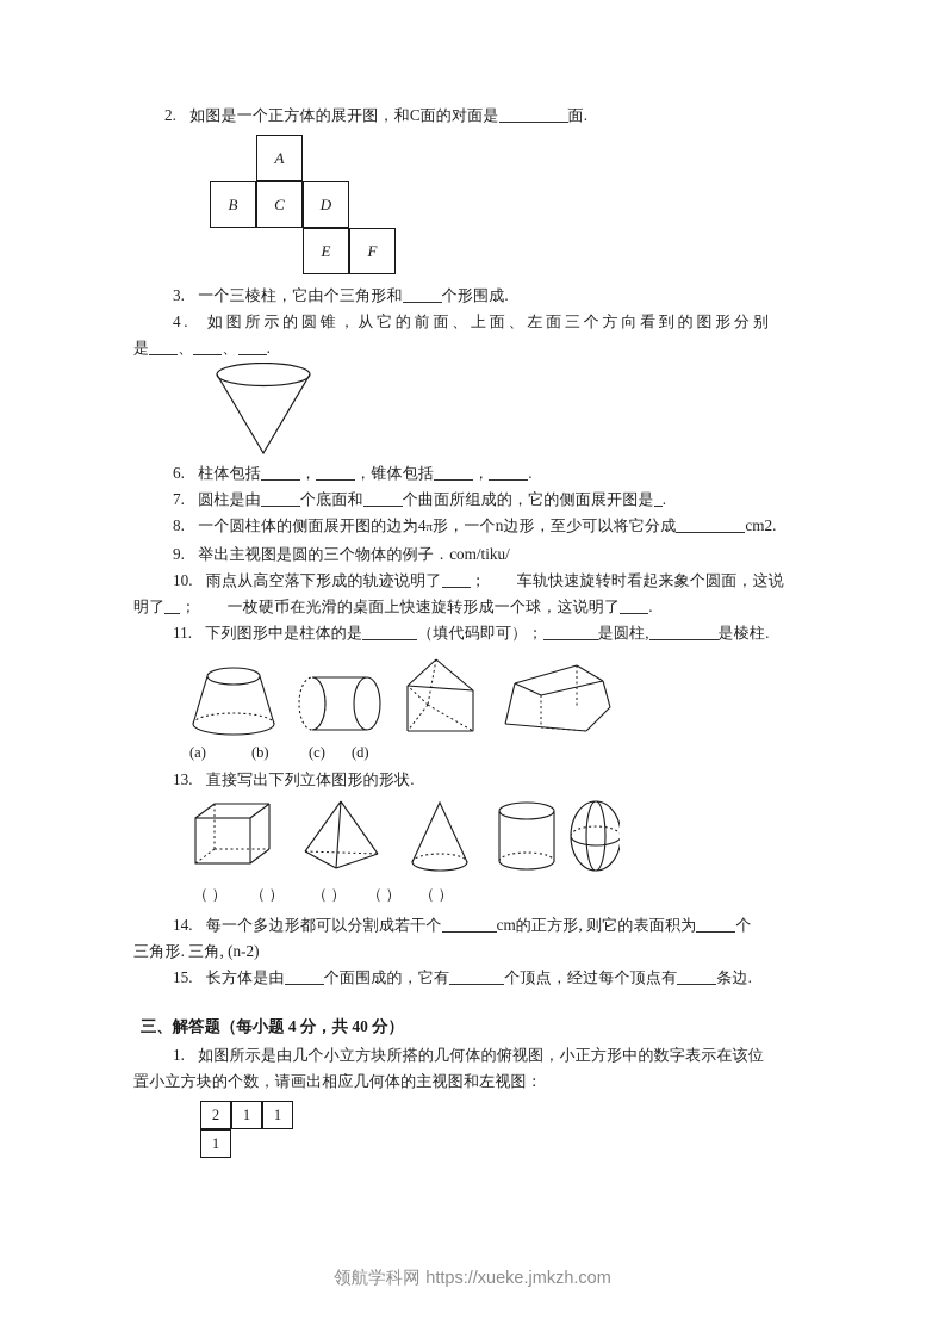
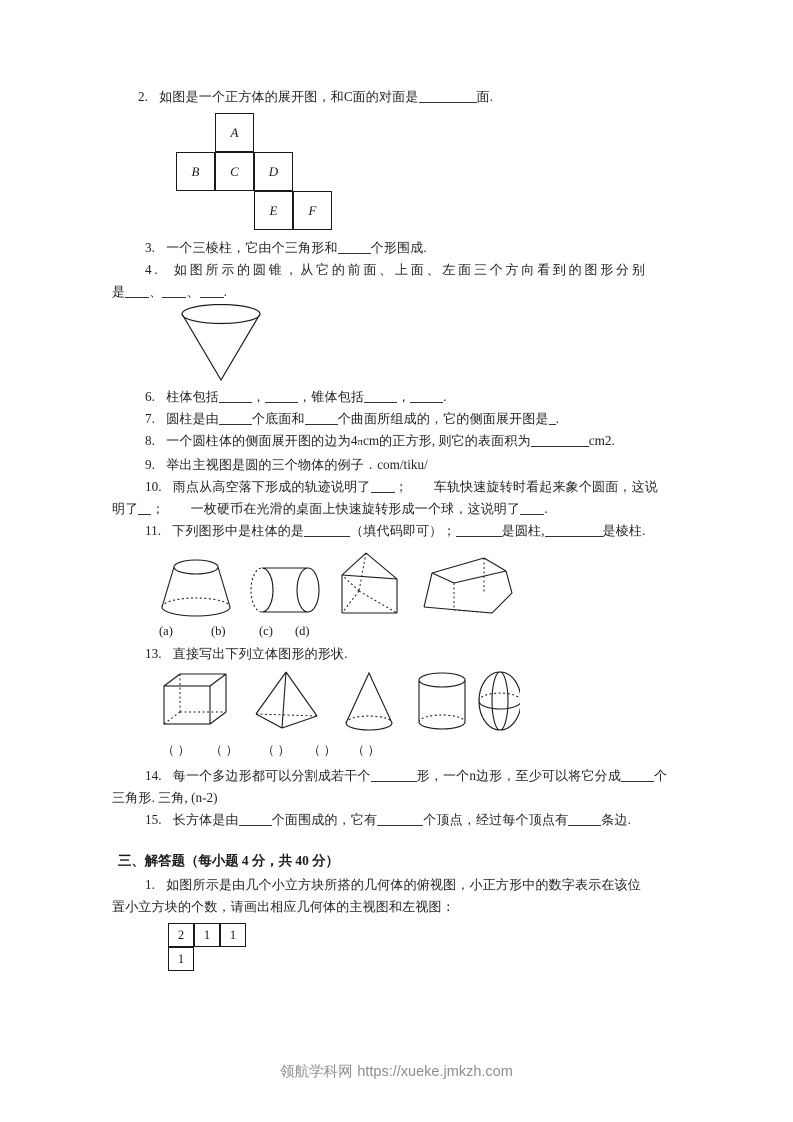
  2. 如图是一个正方体的展开图，和C面的对面是 面.
  A
  B
  C
  D
  E
  F
  3. 一个三棱柱，它由个三角形和 个形围成.
  4. 如图所示的圆锥，从它的前面、上面、左面三个方向看到的图形分别
  是 、 、 .
  6. 柱体包括 ， ，锥体包括 ， .
  7. 圆柱是由 个底面和 个曲面所组成的，它的侧面展开图是 .
- 8. 一个圆柱体的侧面展开图的边为4π形，一个n边形，至少可以将它分成 cm2.
+ 8. 一个圆柱体的侧面展开图的边为4πcm的正方形, 则它的表面积为 cm2.
  9. 举出主视图是圆的三个物体的例子．com/tiku/
  10. 雨点从高空落下形成的轨迹说明了 ； 车轨快速旋转时看起来象个圆面，这说
  明了 ； 一枚硬币在光滑的桌面上快速旋转形成一个球，这说明了 .
  11. 下列图形中是柱体的是 （填代码即可）； 是圆柱, 是棱柱.
  (a) (b) (c) (d)
  13. 直接写出下列立体图形的形状.
  （ ） （ ） （ ） （ ） （ ）
- 14. 每一个多边形都可以分割成若干个 cm的正方形, 则它的表面积为 个
+ 14. 每一个多边形都可以分割成若干个 形，一个n边形，至少可以将它分成 个
  三角形. 三角, (n-2)
  15. 长方体是由 个面围成的，它有 个顶点，经过每个顶点有 条边.
  三、解答题（每小题 4 分，共 40 分）
  1. 如图所示是由几个小立方块所搭的几何体的俯视图，小正方形中的数字表示在该位
  置小立方块的个数，请画出相应几何体的主视图和左视图：
  2
  1
  1
  1
  领航学科网 https://xueke.jmkzh.com
